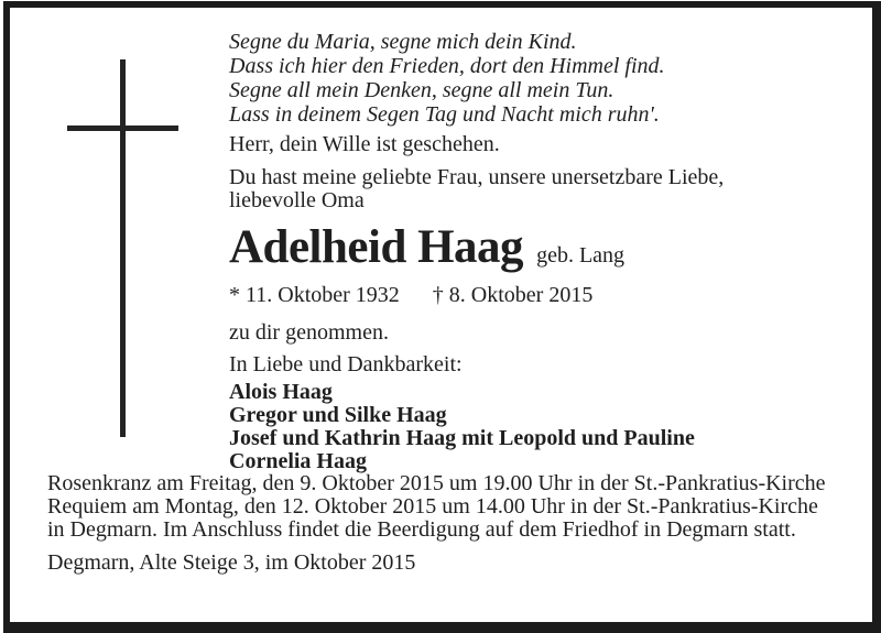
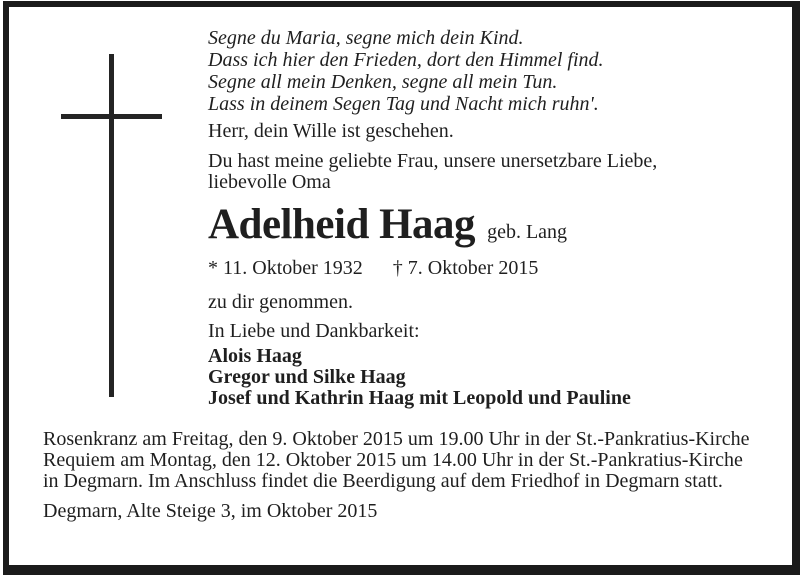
  Segne du Maria, segne mich dein Kind.
  Dass ich hier den Frieden, dort den Himmel find.
  Segne all mein Denken, segne all mein Tun.
  Lass in deinem Segen Tag und Nacht mich ruhn'.
  Herr, dein Wille ist geschehen.
  Du hast meine geliebte Frau, unsere unersetzbare Liebe,
  liebevolle Oma
  Adelheid Haag geb. Lang
- * 11. Oktober 1932 † 8. Oktober 2015
+ * 11. Oktober 1932 † 7. Oktober 2015
  zu dir genommen.
  In Liebe und Dankbarkeit:
  Alois Haag
  Gregor und Silke Haag
  Josef und Kathrin Haag mit Leopold und Pauline
- Cornelia Haag
  Rosenkranz am Freitag, den 9. Oktober 2015 um 19.00 Uhr in der St.-Pankratius-Kirche
  Requiem am Montag, den 12. Oktober 2015 um 14.00 Uhr in der St.-Pankratius-Kirche
  in Degmarn. Im Anschluss findet die Beerdigung auf dem Friedhof in Degmarn statt.
  Degmarn, Alte Steige 3, im Oktober 2015
